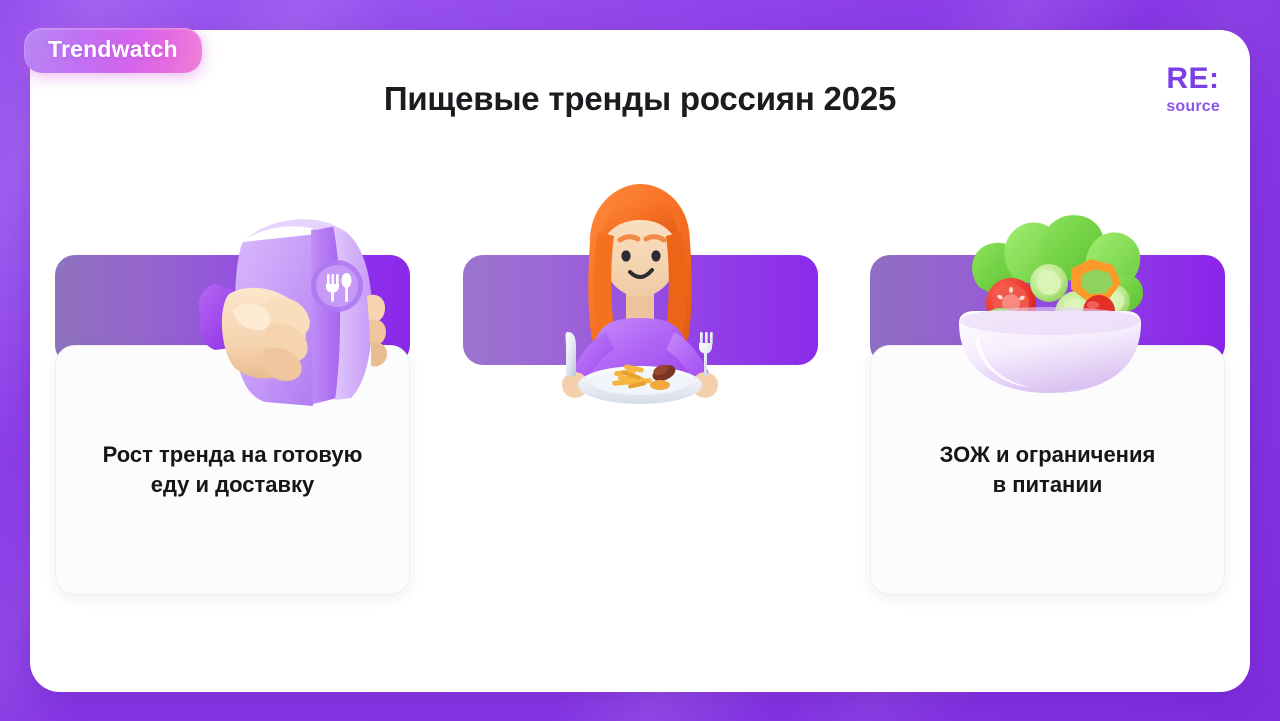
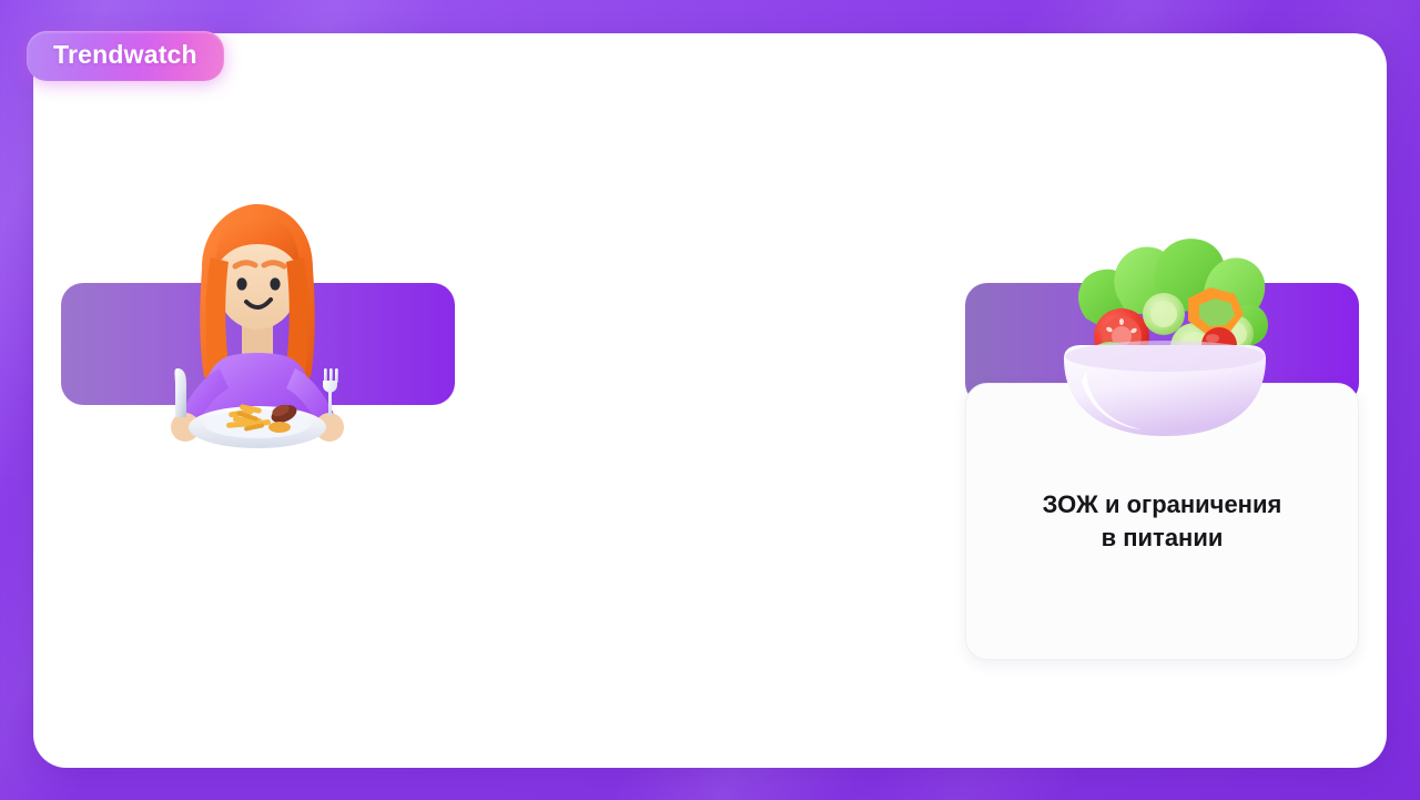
- Пищевые тренды россиян 2025
- RE:
- source
- Рост тренда на готовую
- еду и доставку
  ЗОЖ и ограничения
  в питании
  Trendwatch
